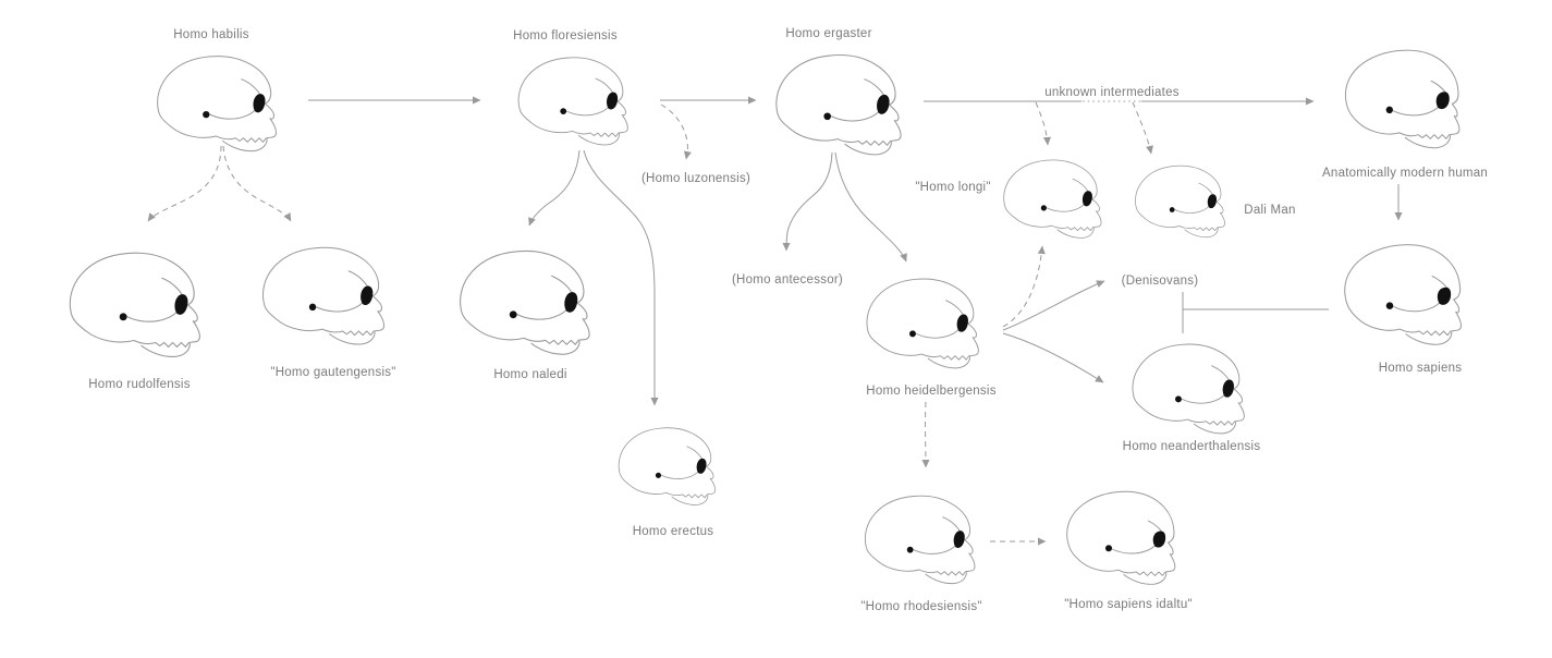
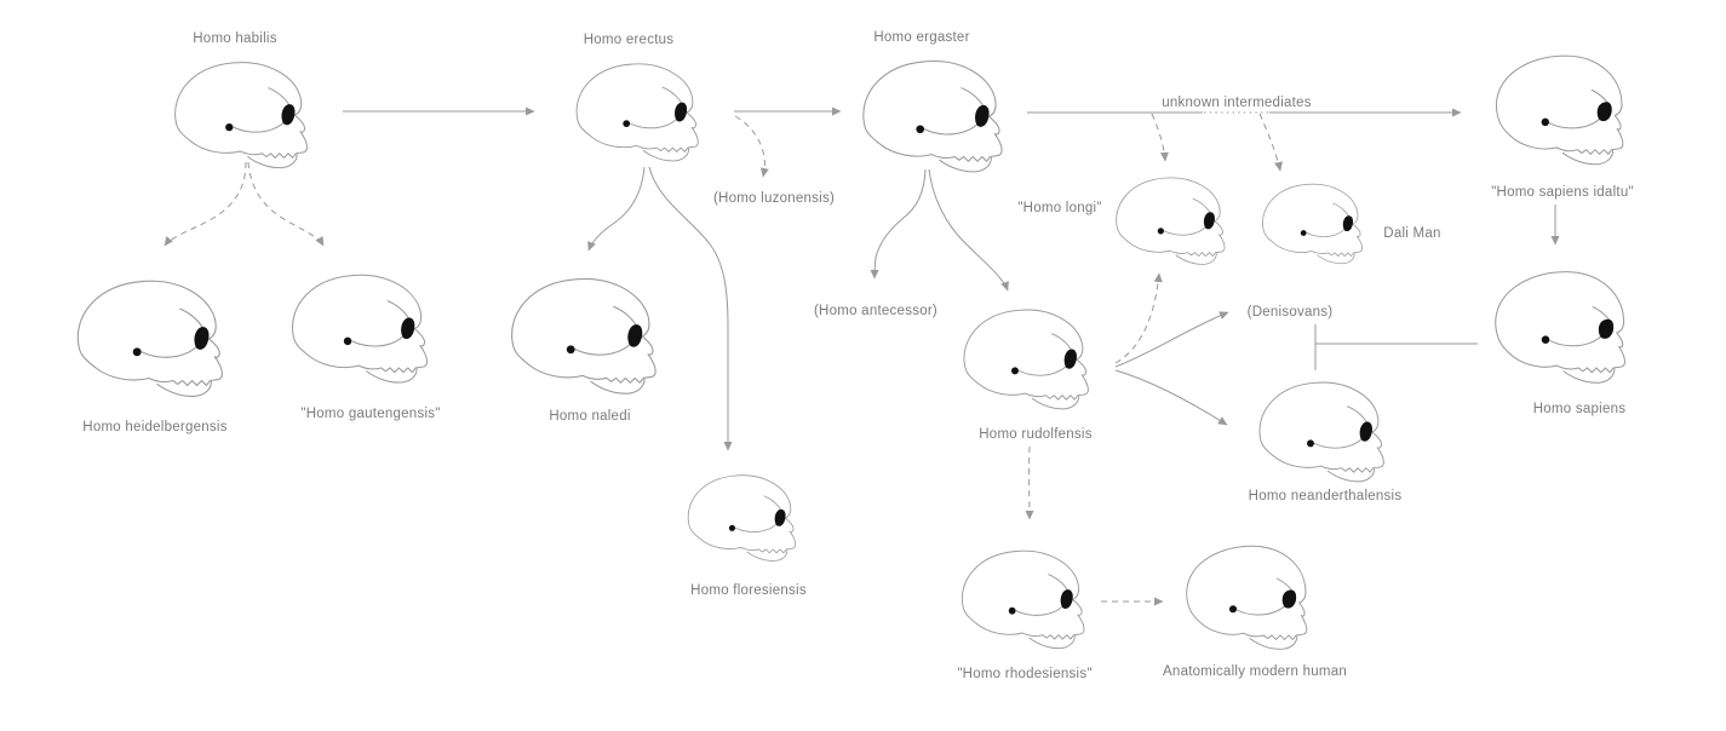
  Homo habilis
- Homo floresiensis
+ Homo erectus
  Homo ergaster
- Homo rudolfensis
+ Homo heidelbergensis
  "Homo gautengensis"
  Homo naledi
- Homo erectus
+ Homo floresiensis
  (Homo luzonensis)
  (Homo antecessor)
- Homo heidelbergensis
+ Homo rudolfensis
  "Homo longi"
  Dali Man
  unknown intermediates
  (Denisovans)
- Anatomically modern human
+ "Homo sapiens idaltu"
  Homo sapiens
  Homo neanderthalensis
  "Homo rhodesiensis"
- "Homo sapiens idaltu"
+ Anatomically modern human
